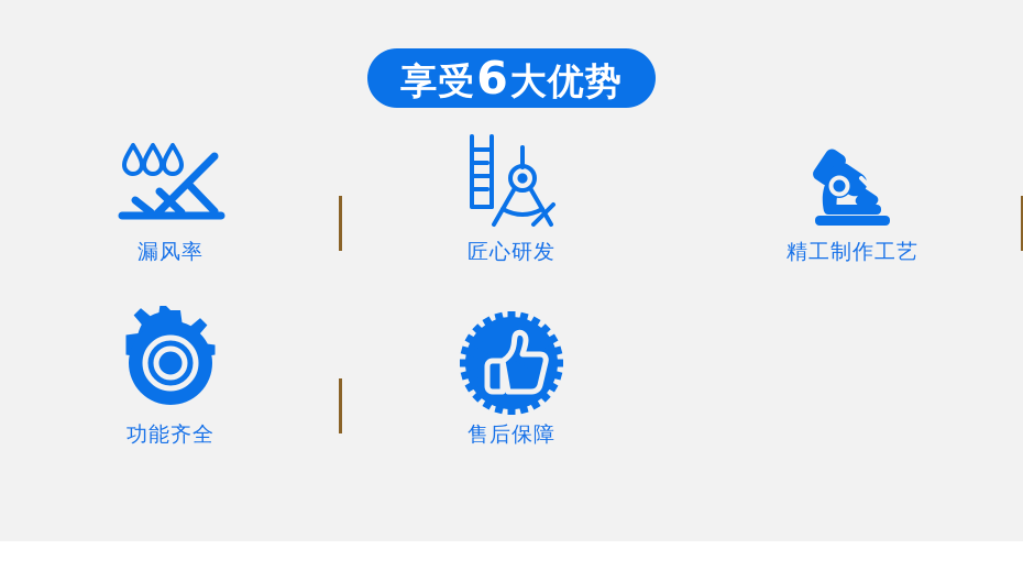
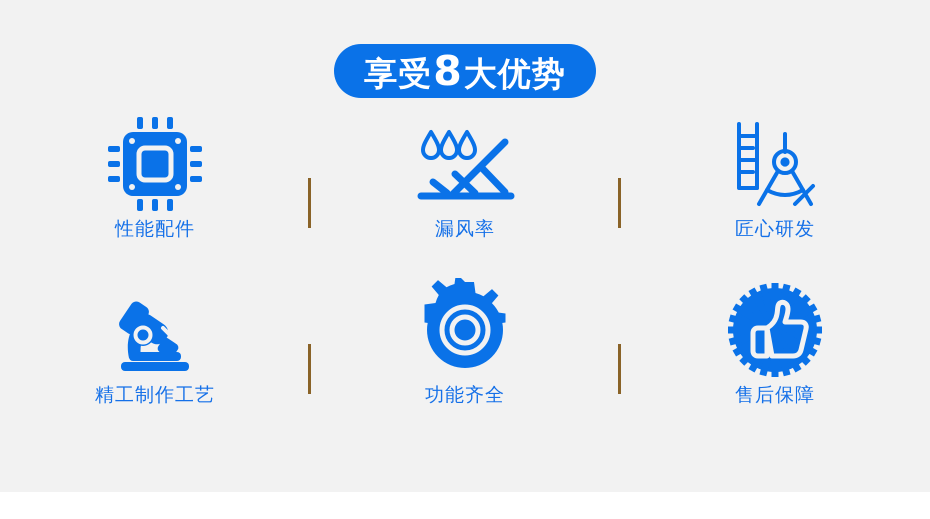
  享受
- 6
+ 8
  大优势
+ 性能配件
  漏风率
  匠心研发
  精工制作工艺
  功能齐全
  售后保障
